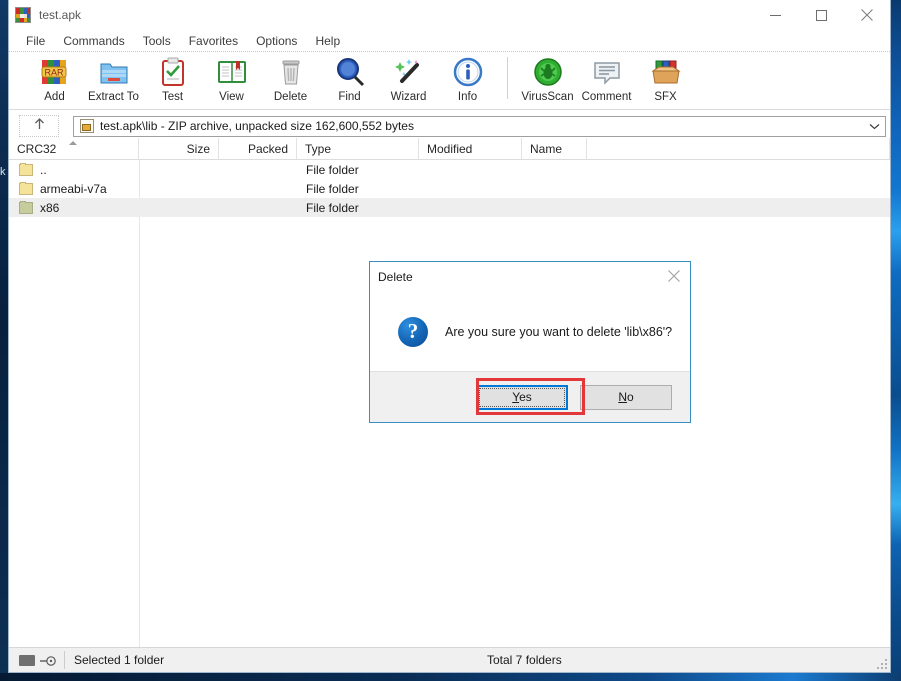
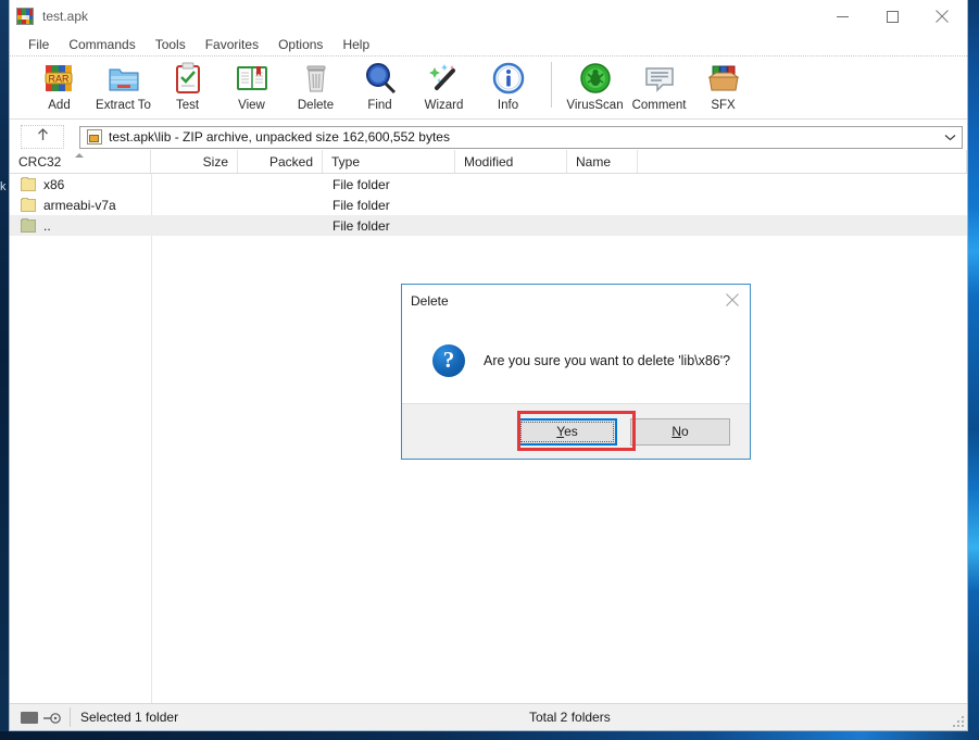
  k
  test.apk
  File
  Commands
  Tools
  Favorites
  Options
  Help
  RAR
  Add
  Extract To
  Test
  View
  Delete
  Find
  Wizard
  Info
  VirusScan
  Comment
  SFX
  test.apk\lib - ZIP archive, unpacked size 162,600,552 bytes
  CRC32
  Size
  Packed
  Type
  Modified
  Name
- ..
+ x86
  File folder
  armeabi-v7a
  File folder
- x86
+ ..
  File folder
  Selected 1 folder
- Total 7 folders
+ Total 2 folders
  Delete
  ?
  Are you sure you want to delete 'lib\x86'?
  Yes
  No
